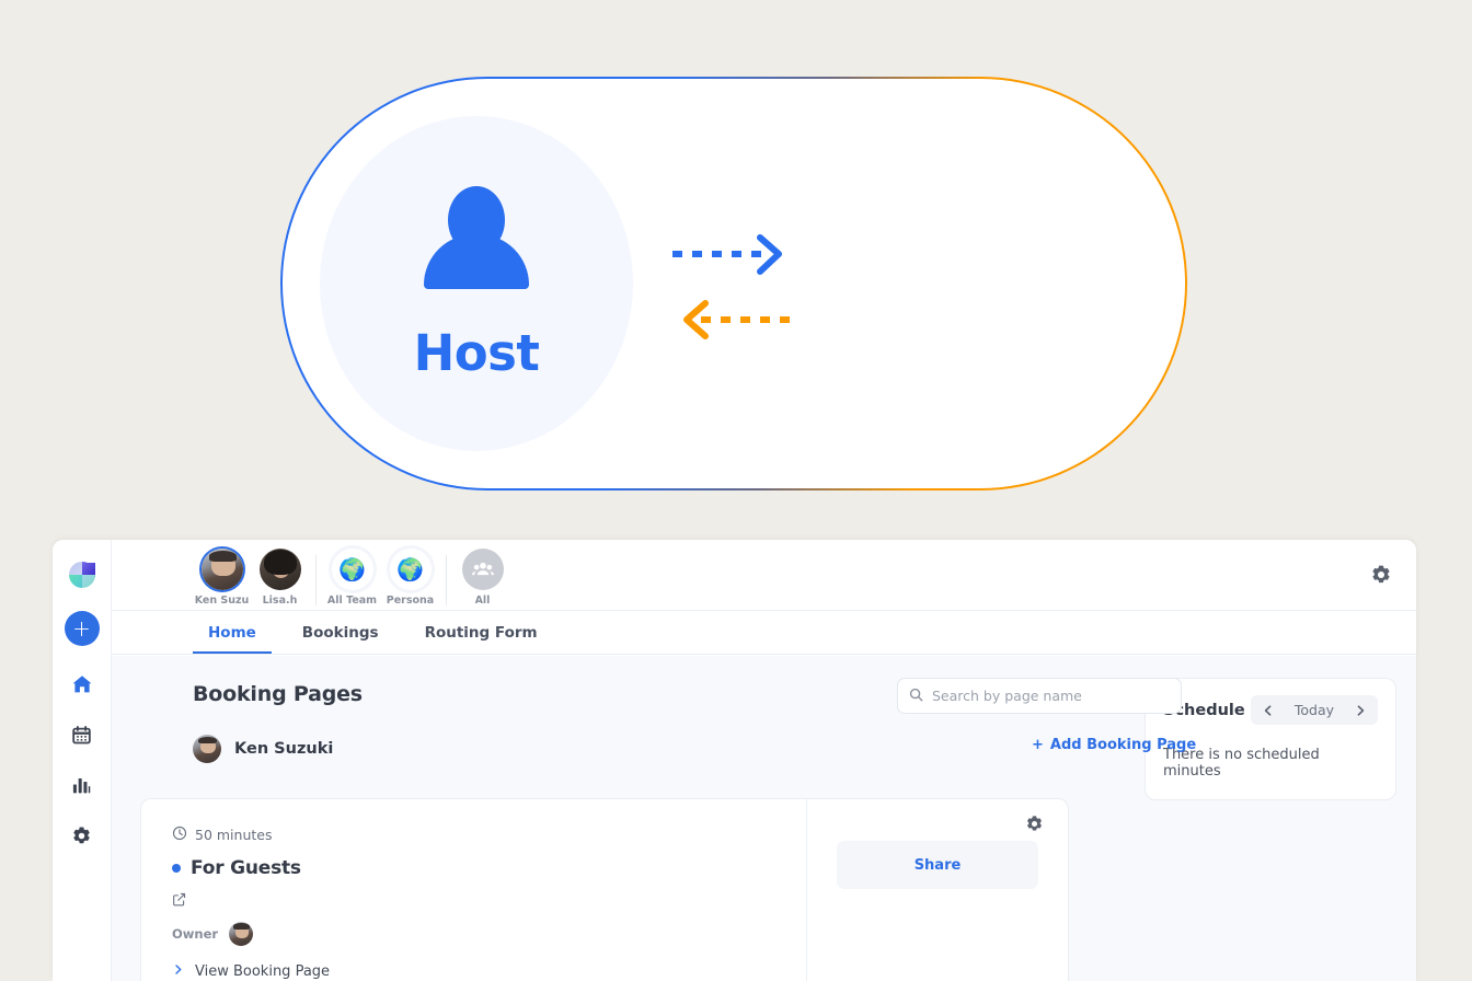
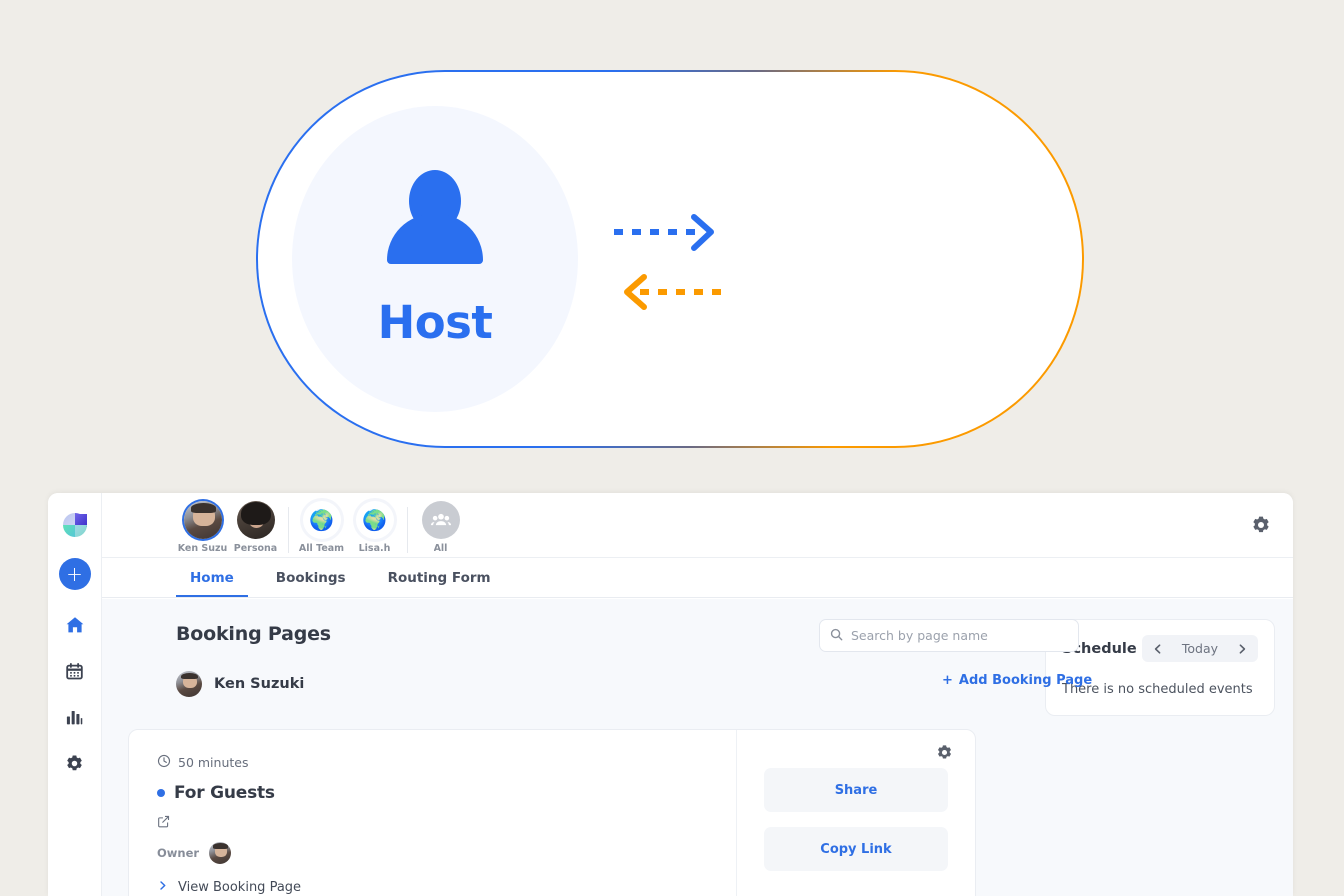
  Host
  +
  Ken Suzu
- Lisa.h
+ Persona
  🌍
  All Team
  🌍
- Persona
+ Lisa.h
  All
  Home
  Bookings
  Routing Form
  Booking Pages
  Ken Suzuki
  hedule
  Today
- There is no scheduled minutes
+ There is no scheduled events
  Search by page name
  +
  Add Booking Page
  50 minutes
  For Guests
  Owner
  View Booking Page
  Share
+ Copy Link
